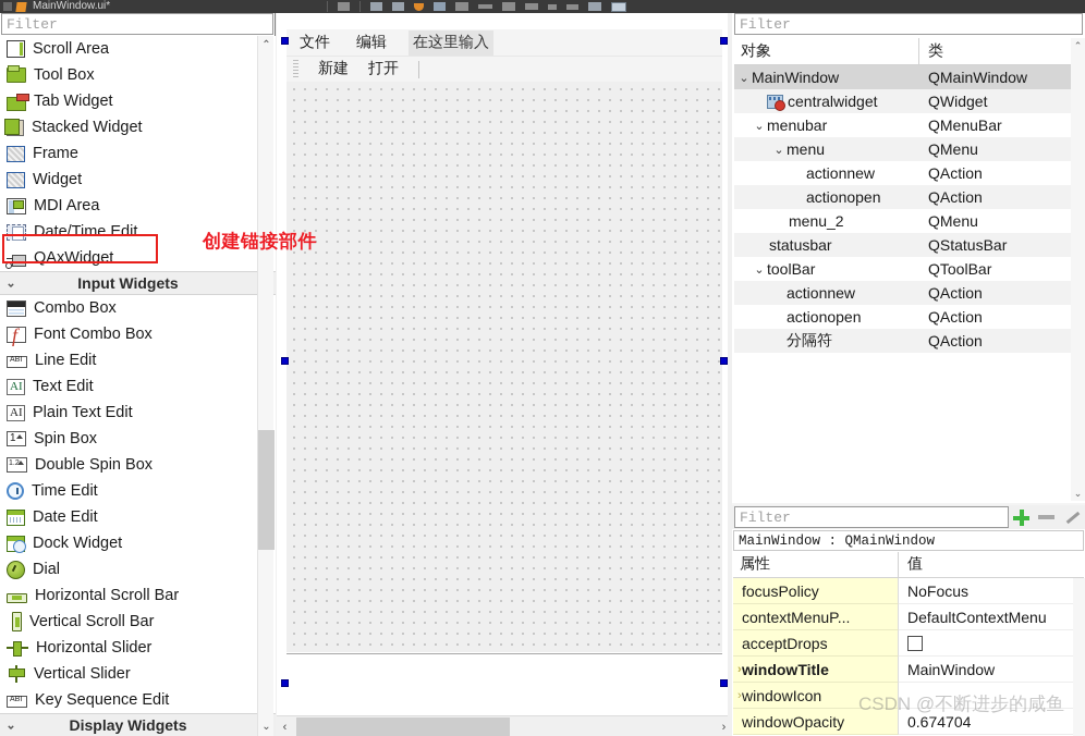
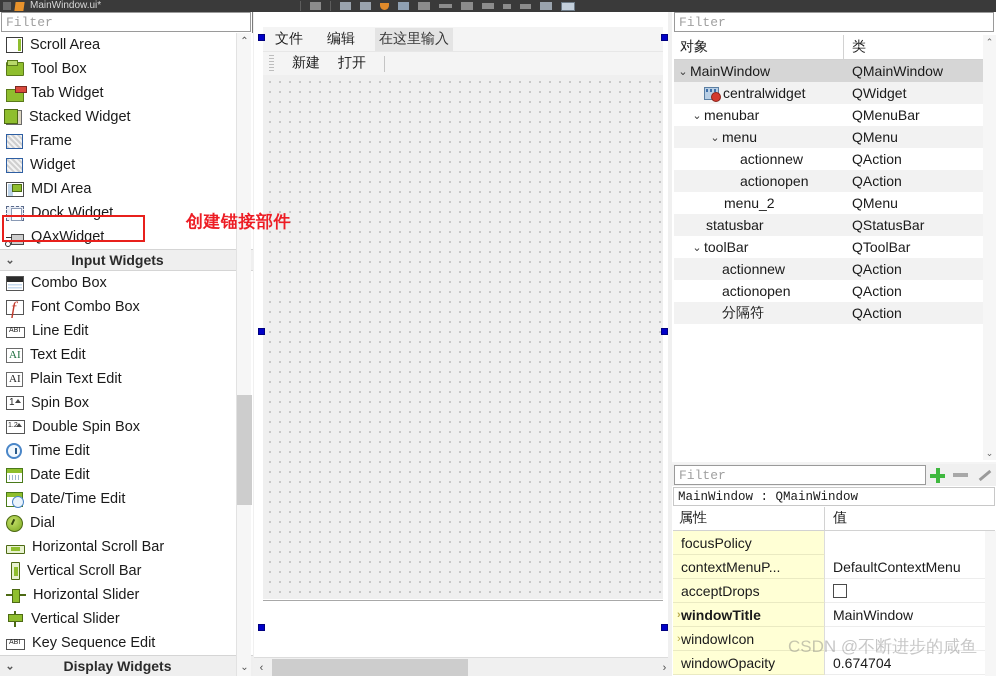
  MainWindow.ui*
  Filter
  Scroll Area
  Tool Box
  Tab Widget
  Stacked Widget
  Frame
  Widget
  MDI Area
- Date/Time Edit
+ Dock Widget
  QAxWidget
  ⌄
  Input Widgets
  Combo Box
  Font Combo Box
  Line Edit
  Text Edit
  Plain Text Edit
  Spin Box
  Double Spin Box
  Time Edit
  Date Edit
- Dock Widget
+ Date/Time Edit
  Dial
  Horizontal Scroll Bar
  Vertical Scroll Bar
  Horizontal Slider
  Vertical Slider
  Key Sequence Edit
  ⌄
  Display Widgets
  ⌃
  ⌄
  创建锚接部件
  文件
  编辑
  在这里输入
  新建
  打开
  ‹
  ›
  Filter
  对象
  类
  ⌄
  MainWindow
  QMainWindow
  centralwidget
  QWidget
  ⌄
  menubar
  QMenuBar
  ⌄
  menu
  QMenu
  actionnew
  QAction
  actionopen
  QAction
  menu_2
  QMenu
  statusbar
  QStatusBar
  ⌄
  toolBar
  QToolBar
  actionnew
  QAction
  actionopen
  QAction
  分隔符
  QAction
  ⌃
  ⌄
  Filter
  MainWindow : QMainWindow
  属性
  值
  focusPolicy
- NoFocus
  contextMenuP...
  DefaultContextMenu
  acceptDrops
  ›
  windowTitle
  MainWindow
  ›
  windowIcon
  windowOpacity
  0.674704
  CSDN @不断进步的咸鱼
